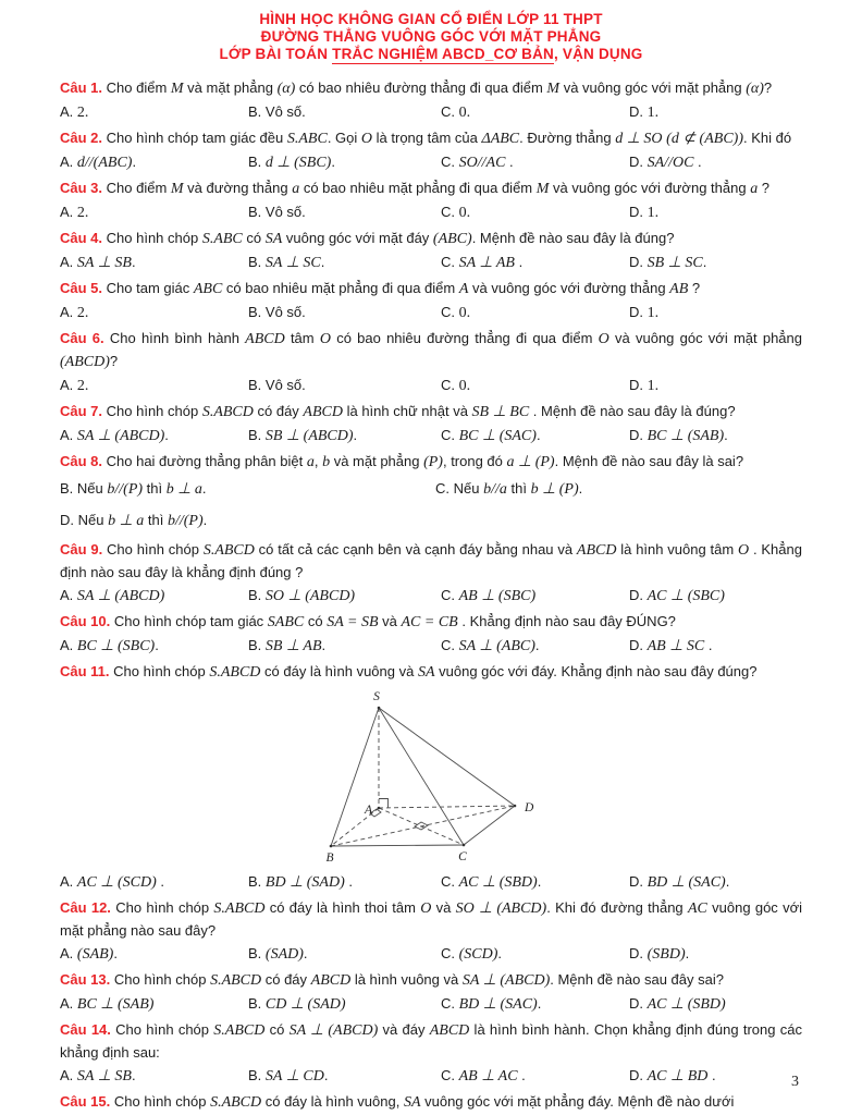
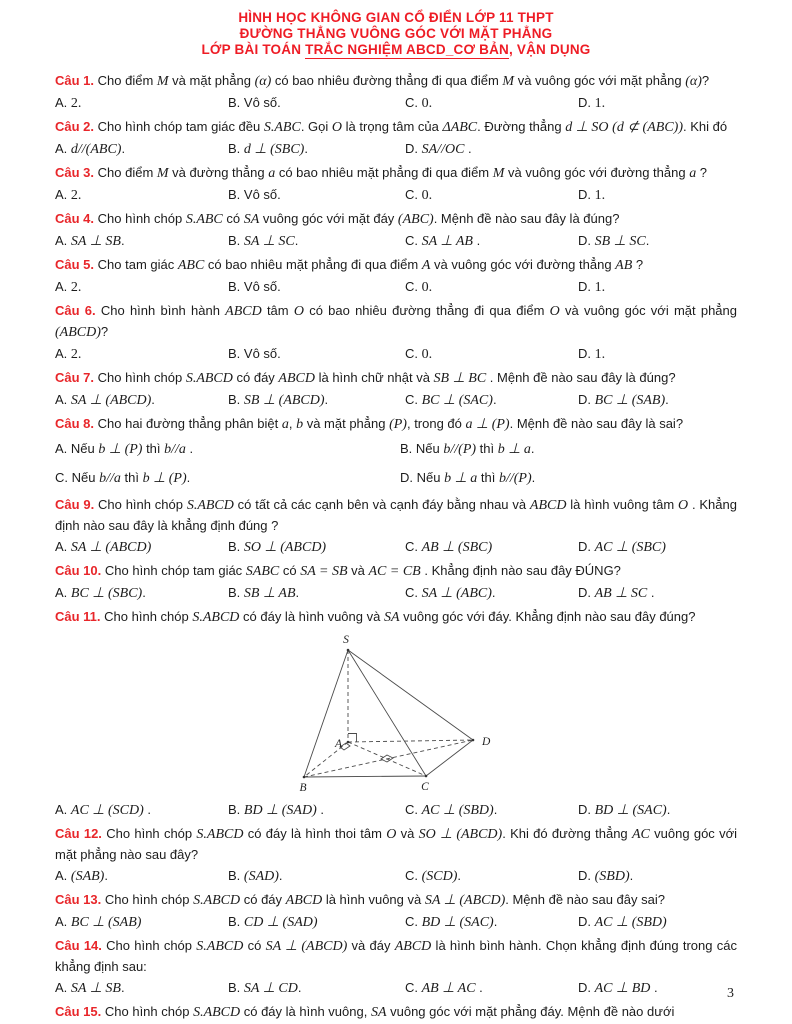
  HÌNH HỌC KHÔNG GIAN CỔ ĐIỂN LỚP 11 THPT
  ĐƯỜNG THẲNG VUÔNG GÓC VỚI MẶT PHẲNG
  LỚP BÀI TOÁN TRẮC NGHIỆM ABCD_CƠ BẢN, VẬN DỤNG
  Câu 1. Cho điểm M và mặt phẳng (α) có bao nhiêu đường thẳng đi qua điểm M và vuông góc với mặt phẳng (α)?
  A. 2.
  B. Vô số.
  C. 0.
  D. 1.
  Câu 2. Cho hình chóp tam giác đều S.ABC. Gọi O là trọng tâm của ΔABC. Đường thẳng d ⊥ SO (d ⊄ (ABC)). Khi đó
  A. d//(ABC).
  B. d ⊥ (SBC).
- C. SO//AC .
  D. SA//OC .
  Câu 3. Cho điểm M và đường thẳng a có bao nhiêu mặt phẳng đi qua điểm M và vuông góc với đường thẳng a ?
  A. 2.
  B. Vô số.
  C. 0.
  D. 1.
  Câu 4. Cho hình chóp S.ABC có SA vuông góc với mặt đáy (ABC). Mệnh đề nào sau đây là đúng?
  A. SA ⊥ SB.
  B. SA ⊥ SC.
  C. SA ⊥ AB .
  D. SB ⊥ SC.
  Câu 5. Cho tam giác ABC có bao nhiêu mặt phẳng đi qua điểm A và vuông góc với đường thẳng AB ?
  A. 2.
  B. Vô số.
  C. 0.
  D. 1.
  Câu 6. Cho hình bình hành ABCD tâm O có bao nhiêu đường thẳng đi qua điểm O và vuông góc với mặt phẳng (ABCD)?
  A. 2.
  B. Vô số.
  C. 0.
  D. 1.
  Câu 7. Cho hình chóp S.ABCD có đáy ABCD là hình chữ nhật và SB ⊥ BC . Mệnh đề nào sau đây là đúng?
  A. SA ⊥ (ABCD).
  B. SB ⊥ (ABCD).
  C. BC ⊥ (SAC).
  D. BC ⊥ (SAB).
  Câu 8. Cho hai đường thẳng phân biệt a, b và mặt phẳng (P), trong đó a ⊥ (P). Mệnh đề nào sau đây là sai?
+ A. Nếu b ⊥ (P) thì b//a .
  B. Nếu b//(P) thì b ⊥ a.
  C. Nếu b//a thì b ⊥ (P).
  D. Nếu b ⊥ a thì b//(P).
  Câu 9. Cho hình chóp S.ABCD có tất cả các cạnh bên và cạnh đáy bằng nhau và ABCD là hình vuông tâm O . Khẳng định nào sau đây là khẳng định đúng ?
  A. SA ⊥ (ABCD)
  B. SO ⊥ (ABCD)
  C. AB ⊥ (SBC)
  D. AC ⊥ (SBC)
  Câu 10. Cho hình chóp tam giác SABC có SA = SB và AC = CB . Khẳng định nào sau đây ĐÚNG?
  A. BC ⊥ (SBC).
  B. SB ⊥ AB.
  C. SA ⊥ (ABC).
  D. AB ⊥ SC .
  Câu 11. Cho hình chóp S.ABCD có đáy là hình vuông và SA vuông góc với đáy. Khẳng định nào sau đây đúng?
  S
  A
  B
  C
  D
  A. AC ⊥ (SCD) .
  B. BD ⊥ (SAD) .
  C. AC ⊥ (SBD).
  D. BD ⊥ (SAC).
  Câu 12. Cho hình chóp S.ABCD có đáy là hình thoi tâm O và SO ⊥ (ABCD). Khi đó đường thẳng AC vuông góc với mặt phẳng nào sau đây?
  A. (SAB).
  B. (SAD).
  C. (SCD).
  D. (SBD).
  Câu 13. Cho hình chóp S.ABCD có đáy ABCD là hình vuông và SA ⊥ (ABCD). Mệnh đề nào sau đây sai?
  A. BC ⊥ (SAB)
  B. CD ⊥ (SAD)
  C. BD ⊥ (SAC).
  D. AC ⊥ (SBD)
  Câu 14. Cho hình chóp S.ABCD có SA ⊥ (ABCD) và đáy ABCD là hình bình hành. Chọn khẳng định đúng trong các khẳng định sau:
  A. SA ⊥ SB.
  B. SA ⊥ CD.
  C. AB ⊥ AC .
  D. AC ⊥ BD .
  Câu 15. Cho hình chóp S.ABCD có đáy là hình vuông, SA vuông góc với mặt phẳng đáy. Mệnh đề nào dưới
  3
